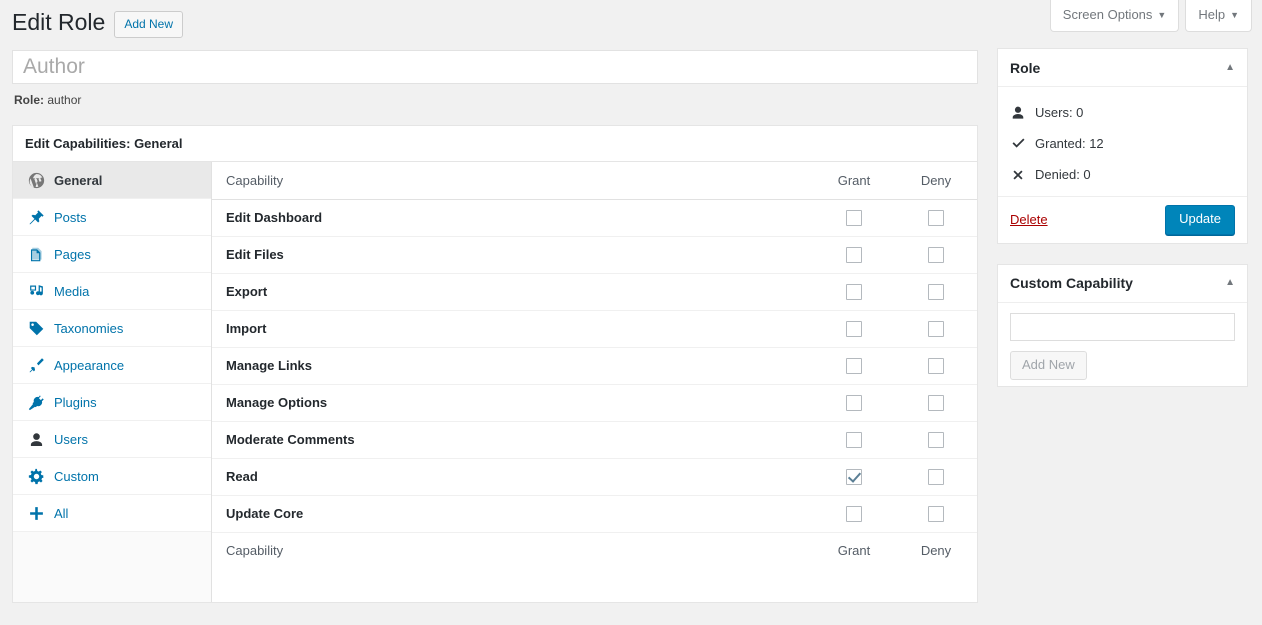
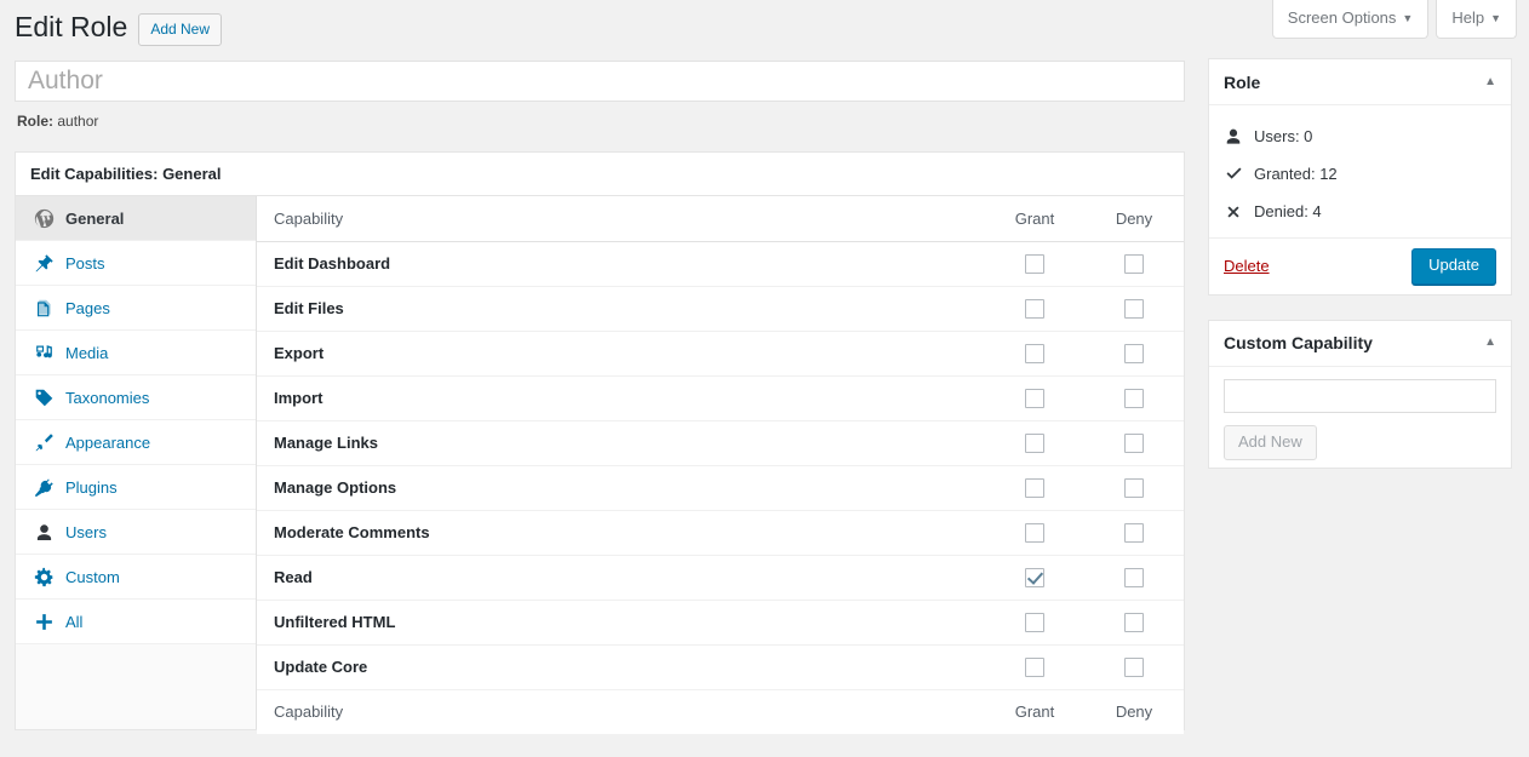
  Screen Options ▼
  Help ▼
  Edit Role
  Add New
  Author
  Role: author
  Edit Capabilities: General
  General
  Posts
  Pages
  Media
  Taxonomies
  Appearance
  Plugins
  Users
  Custom
  All
  Capability	Grant	Deny
  Edit Dashboard
  Edit Files
  Export
  Import
  Manage Links
  Manage Options
  Moderate Comments
  Read
+ Unfiltered HTML
  Update Core
  Capability	Grant	Deny
  Role
  ▲
  Users: 0
  Granted: 12
- Denied: 0
+ Denied: 4
  Delete
  Update
  Custom Capability
  ▲
  Add New
